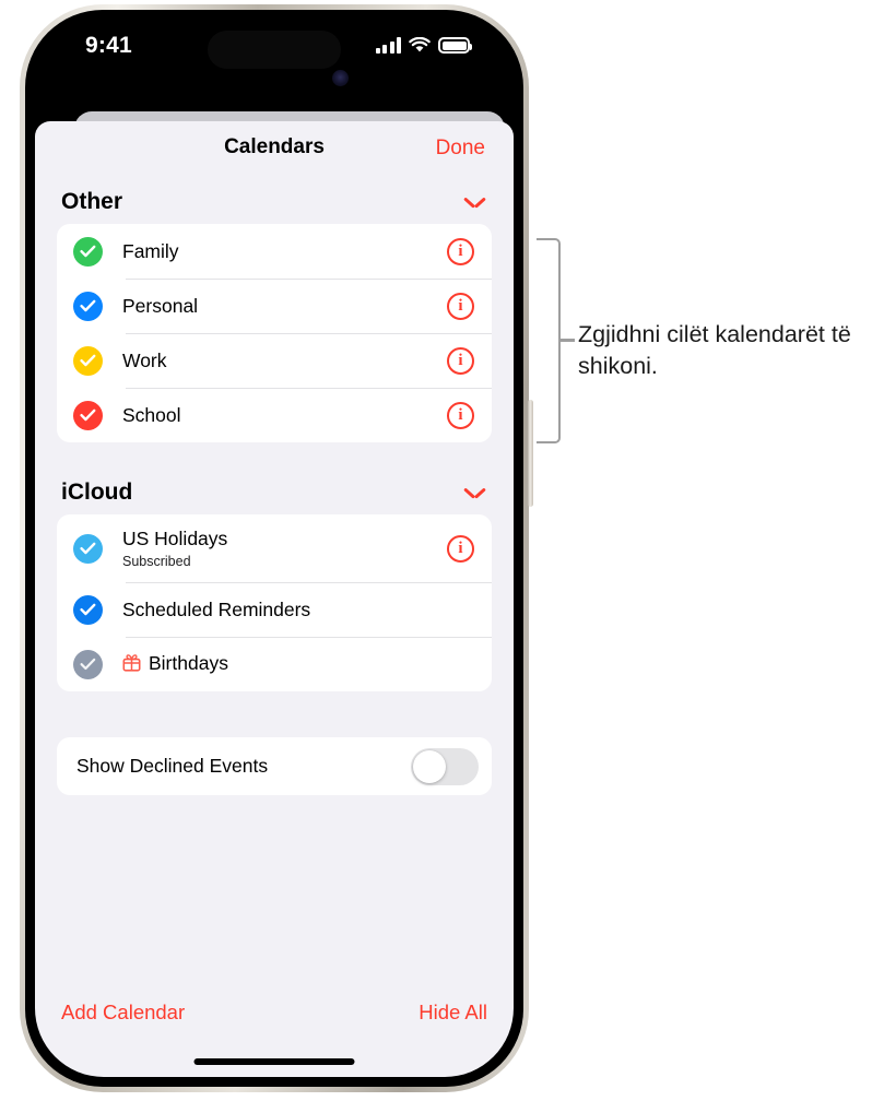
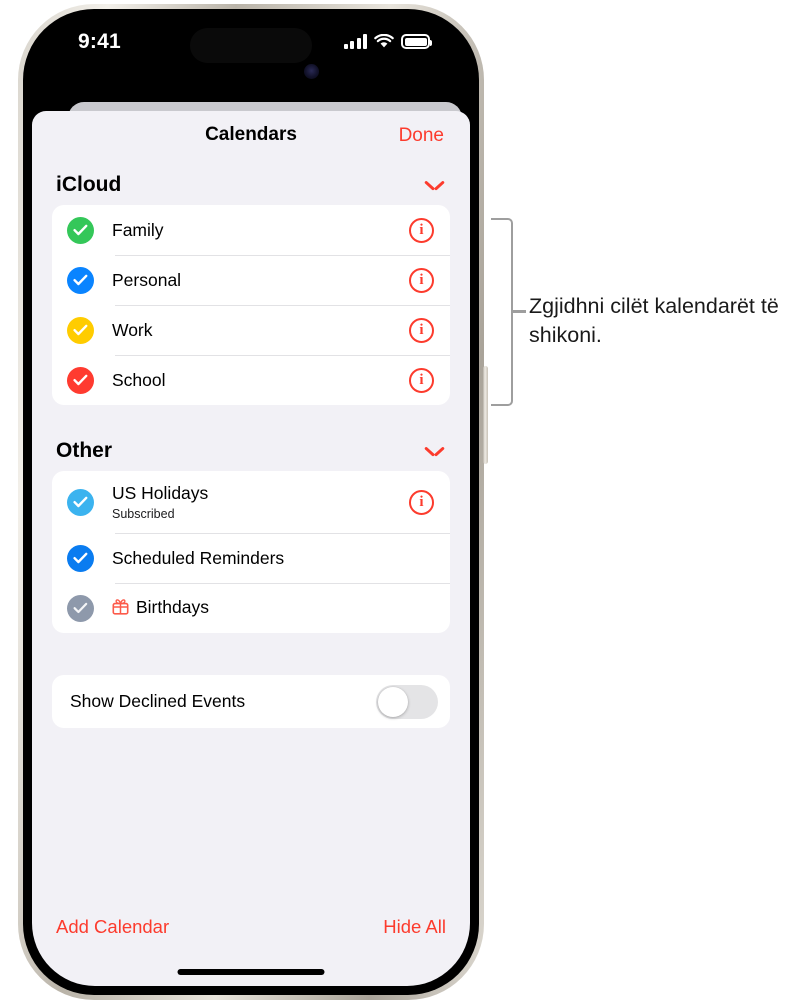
  9:41
  Calendars
  Done
- Other
+ iCloud
  Family
  i
  Personal
  i
  Work
  i
  School
  i
- iCloud
+ Other
  US Holidays
  Subscribed
  i
  Scheduled Reminders
  Birthdays
  Show Declined Events
  Add Calendar
  Hide All
  Zgjidhni cilët kalendarët të shikoni.
